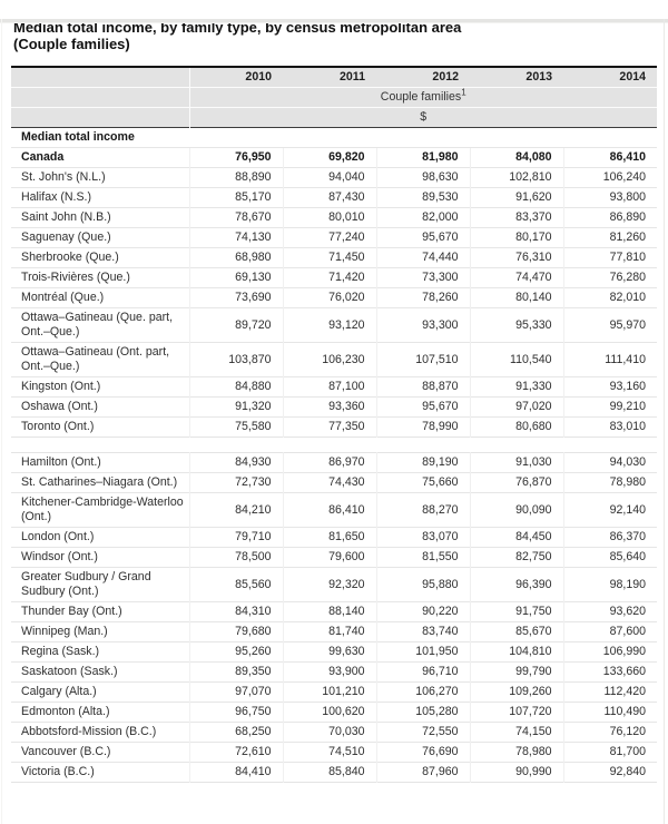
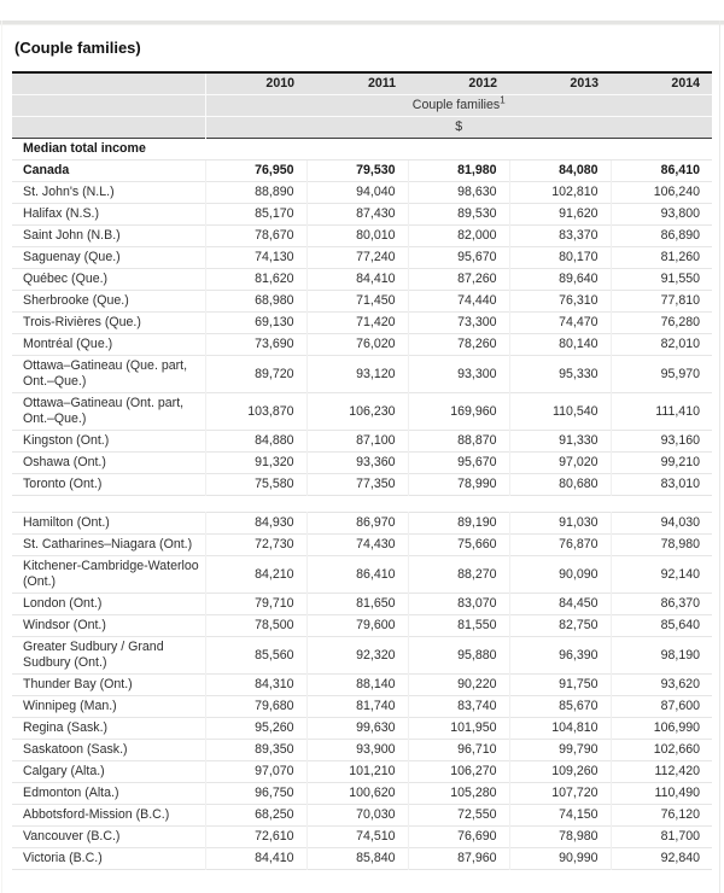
- Median total income, by family type, by census metropolitan area
  (Couple families)
  	2010	2011	2012	2013	2014
  	Couple families1
  	$
  Median total income
- Canada	76,950	69,820	81,980	84,080	86,410
+ Canada	76,950	79,530	81,980	84,080	86,410
  St. John's (N.L.)	88,890	94,040	98,630	102,810	106,240
  Halifax (N.S.)	85,170	87,430	89,530	91,620	93,800
  Saint John (N.B.)	78,670	80,010	82,000	83,370	86,890
  Saguenay (Que.)	74,130	77,240	95,670	80,170	81,260
+ Québec (Que.)	81,620	84,410	87,260	89,640	91,550
  Sherbrooke (Que.)	68,980	71,450	74,440	76,310	77,810
  Trois-Rivières (Que.)	69,130	71,420	73,300	74,470	76,280
  Montréal (Que.)	73,690	76,020	78,260	80,140	82,010
  Ottawa–Gatineau (Que. part, Ont.–Que.)	89,720	93,120	93,300	95,330	95,970
- Ottawa–Gatineau (Ont. part, Ont.–Que.)	103,870	106,230	107,510	110,540	111,410
+ Ottawa–Gatineau (Ont. part, Ont.–Que.)	103,870	106,230	169,960	110,540	111,410
  Kingston (Ont.)	84,880	87,100	88,870	91,330	93,160
  Oshawa (Ont.)	91,320	93,360	95,670	97,020	99,210
  Toronto (Ont.)	75,580	77,350	78,990	80,680	83,010
  Hamilton (Ont.)	84,930	86,970	89,190	91,030	94,030
  St. Catharines–Niagara (Ont.)	72,730	74,430	75,660	76,870	78,980
  Kitchener-Cambridge-Waterloo (Ont.)	84,210	86,410	88,270	90,090	92,140
  London (Ont.)	79,710	81,650	83,070	84,450	86,370
  Windsor (Ont.)	78,500	79,600	81,550	82,750	85,640
  Greater Sudbury / Grand Sudbury (Ont.)	85,560	92,320	95,880	96,390	98,190
  Thunder Bay (Ont.)	84,310	88,140	90,220	91,750	93,620
  Winnipeg (Man.)	79,680	81,740	83,740	85,670	87,600
  Regina (Sask.)	95,260	99,630	101,950	104,810	106,990
- Saskatoon (Sask.)	89,350	93,900	96,710	99,790	133,660
+ Saskatoon (Sask.)	89,350	93,900	96,710	99,790	102,660
  Calgary (Alta.)	97,070	101,210	106,270	109,260	112,420
  Edmonton (Alta.)	96,750	100,620	105,280	107,720	110,490
  Abbotsford-Mission (B.C.)	68,250	70,030	72,550	74,150	76,120
  Vancouver (B.C.)	72,610	74,510	76,690	78,980	81,700
  Victoria (B.C.)	84,410	85,840	87,960	90,990	92,840
